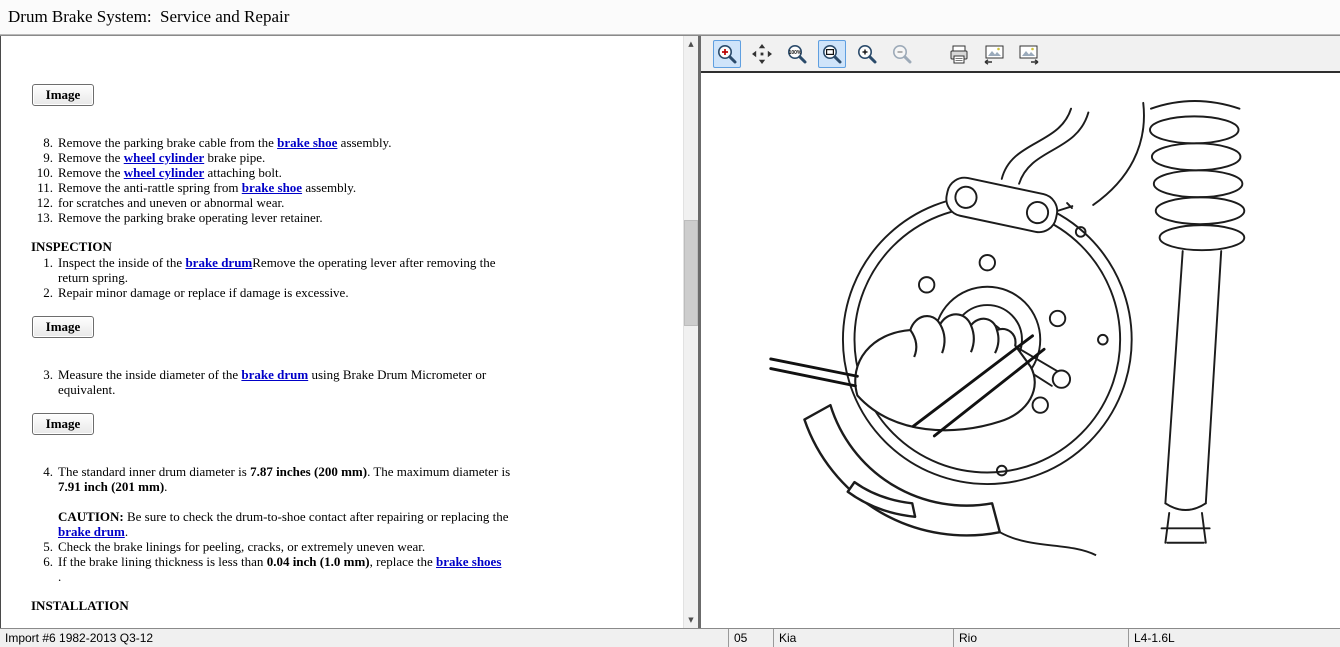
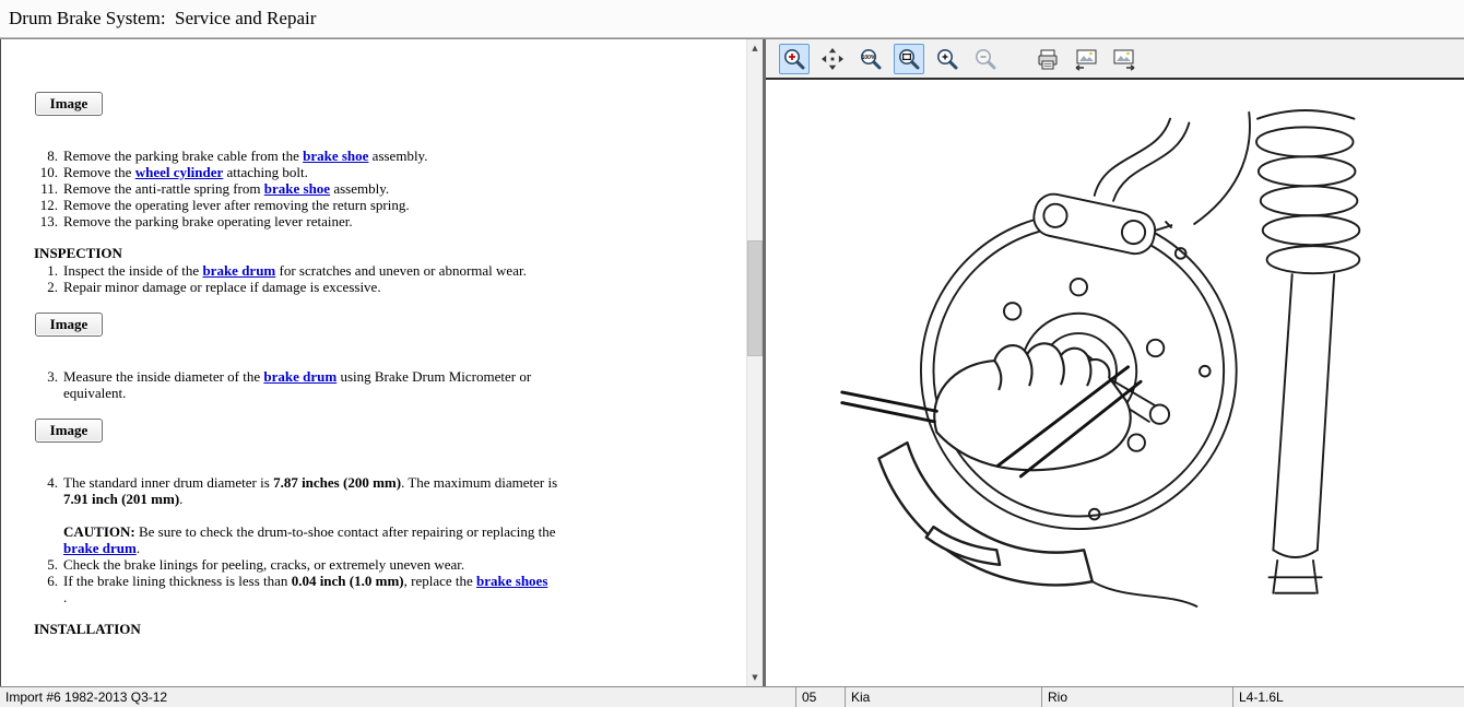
  Drum Brake System: Service and Repair
  Image
  8.
  Remove the parking brake cable from the brake shoe assembly.
- 9.
- Remove the wheel cylinder brake pipe.
  10.
  Remove the wheel cylinder attaching bolt.
  11.
  Remove the anti-rattle spring from brake shoe assembly.
  12.
- for scratches and uneven or abnormal wear.
+ Remove the operating lever after removing the return spring.
  13.
  Remove the parking brake operating lever retainer.
  INSPECTION
  1.
- Inspect the inside of the brake drumRemove the operating lever after removing the return spring.
+ Inspect the inside of the brake drum for scratches and uneven or abnormal wear.
  2.
  Repair minor damage or replace if damage is excessive.
  Image
  3.
  Measure the inside diameter of the brake drum using Brake Drum Micrometer or equivalent.
  Image
  4.
  The standard inner drum diameter is 7.87 inches (200 mm). The maximum diameter is 7.91 inch (201 mm).
  CAUTION: Be sure to check the drum-to-shoe contact after repairing or replacing the brake drum.
  5.
  Check the brake linings for peeling, cracks, or extremely uneven wear.
  6.
  If the brake lining thickness is less than 0.04 inch (1.0 mm), replace the brake shoes
  .
  INSTALLATION
  ▲
  ▼
  Import #6 1982-2013 Q3-12
  05
  Kia
  Rio
  L4-1.6L
